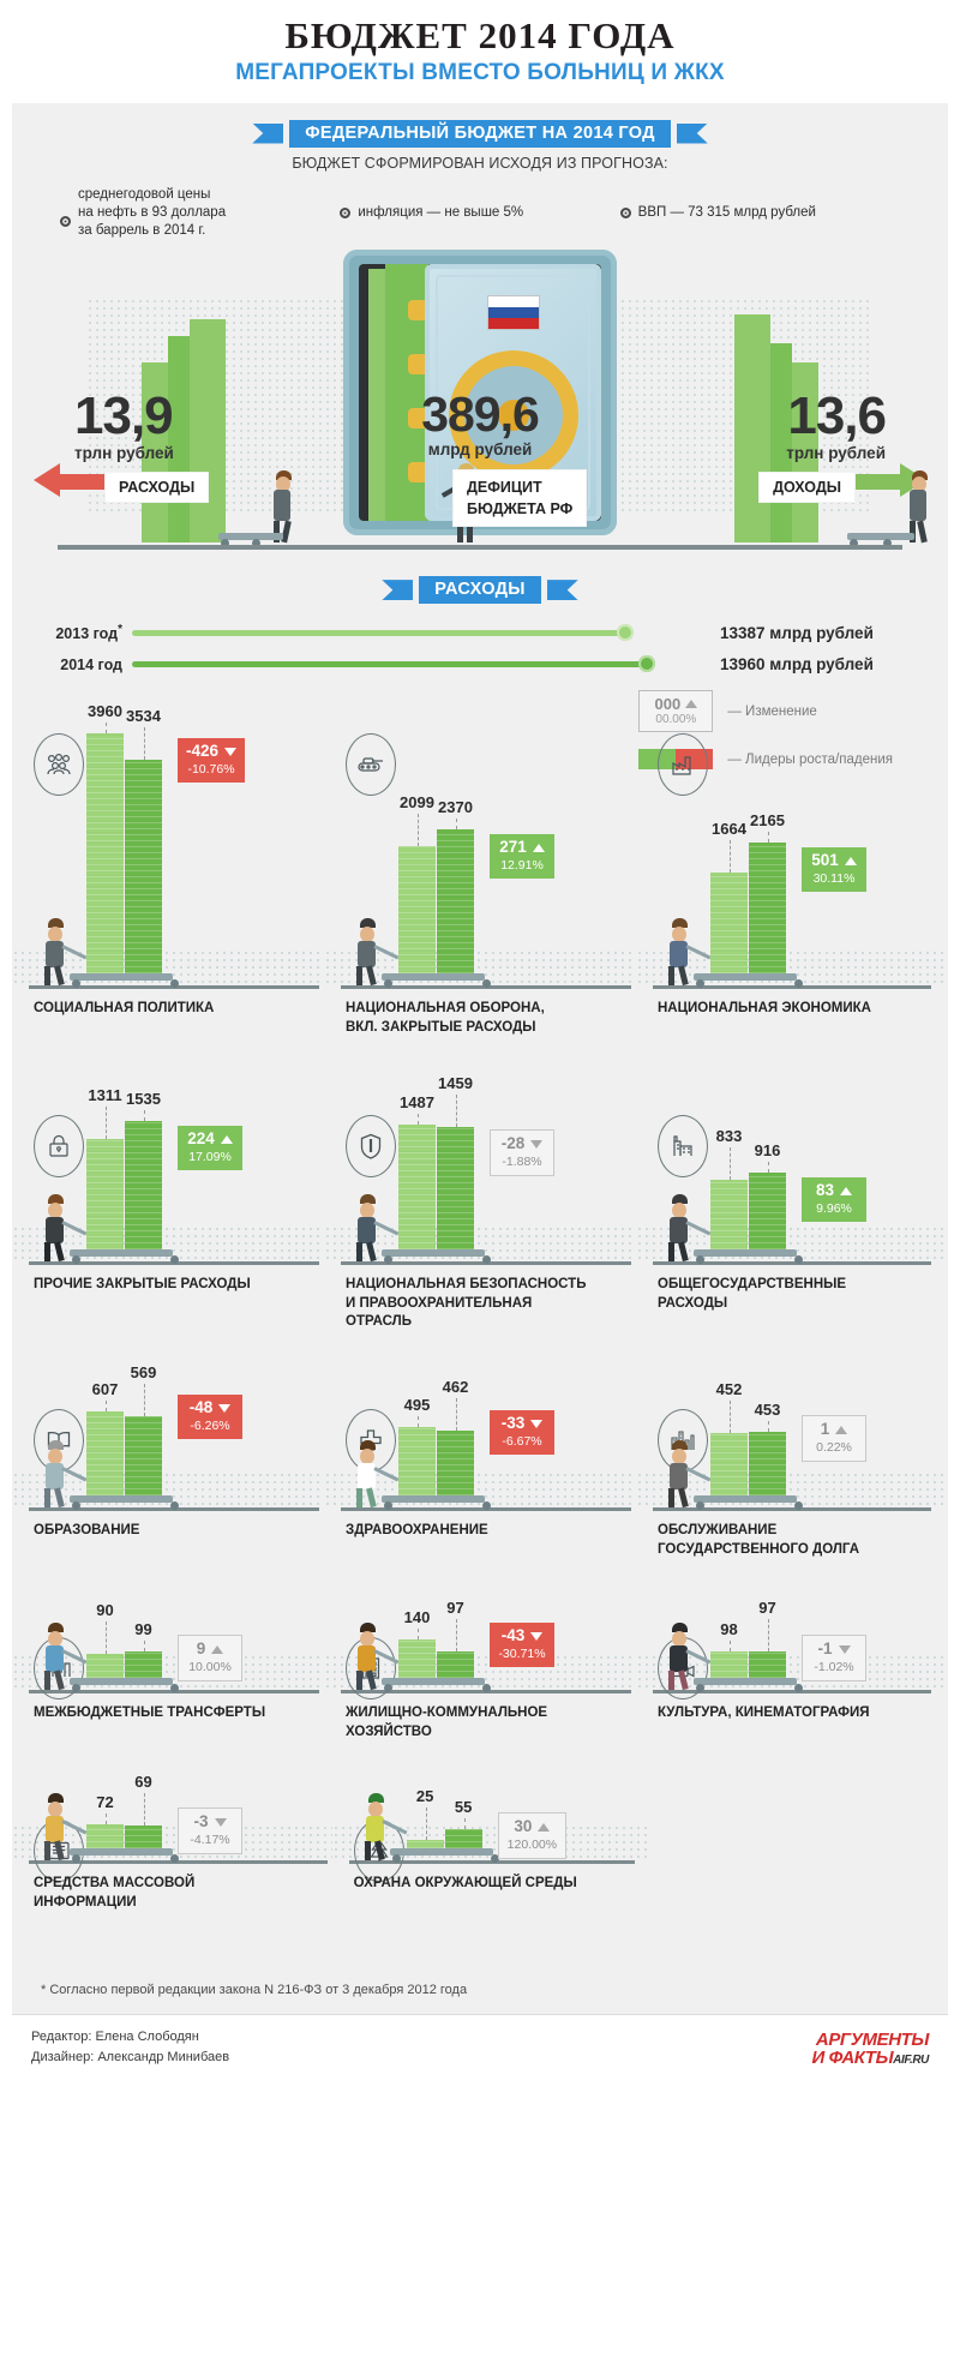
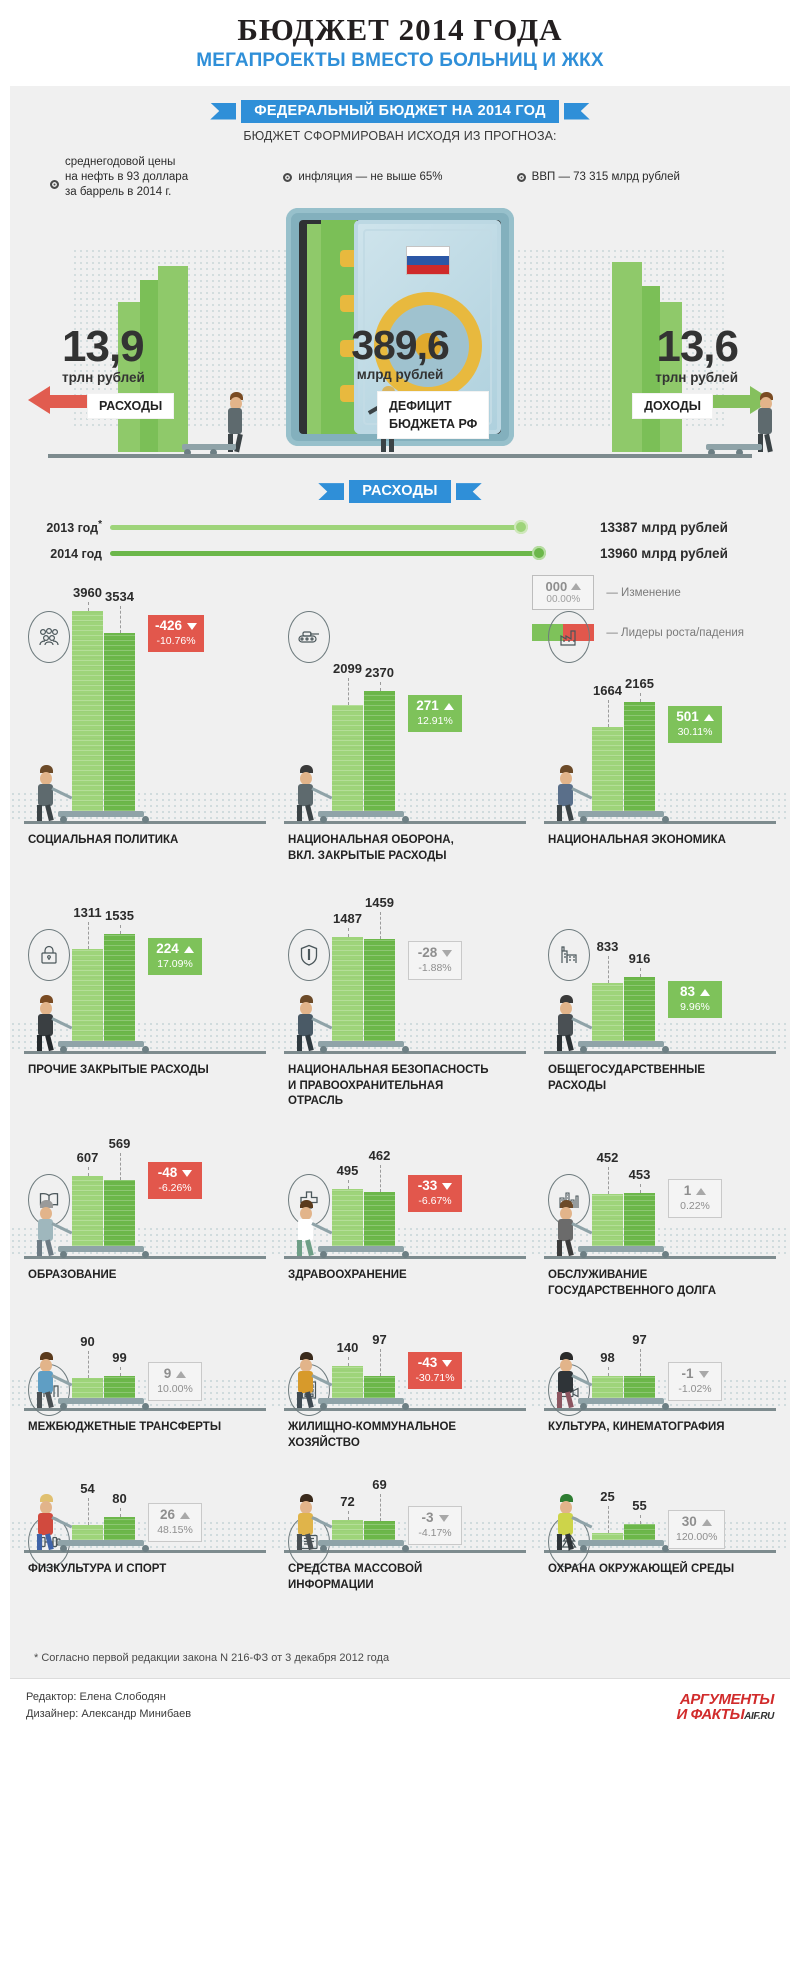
  БЮДЖЕТ 2014 ГОДА
  МЕГАПРОЕКТЫ ВМЕСТО БОЛЬНИЦ И ЖКХ
  ФЕДЕРАЛЬНЫЙ БЮДЖЕТ НА 2014 ГОД
  БЮДЖЕТ СФОРМИРОВАН ИСХОДЯ ИЗ ПРОГНОЗА:
  среднегодовой цены
  на нефть в 93 доллара
  за баррель в 2014 г.
- инфляция — не выше 5%
+ инфляция — не выше 65%
  ВВП — 73 315 млрд рублей
  13,9
  трлн рублей
  389,6
  млрд рублей
  13,6
  трлн рублей
  РАСХОДЫ
  ДЕФИЦИТ
  БЮДЖЕТА РФ
  ДОХОДЫ
  РАСХОДЫ
  2013 год*
  13387 млрд рублей
  2014 год
  13960 млрд рублей
  000
  00.00%
  — Изменение
  — Лидеры роста/падения
  3960
  3534
  -426
  -10.76%
  СОЦИАЛЬНАЯ ПОЛИТИКА
  2099
  2370
  271
  12.91%
  НАЦИОНАЛЬНАЯ ОБОРОНА,
  ВКЛ. ЗАКРЫТЫЕ РАСХОДЫ
  1664
  2165
  501
  30.11%
  НАЦИОНАЛЬНАЯ ЭКОНОМИКА
  1311
  1535
  224
  17.09%
  ПРОЧИЕ ЗАКРЫТЫЕ РАСХОДЫ
  1487
  1459
  -28
  -1.88%
  НАЦИОНАЛЬНАЯ БЕЗОПАСНОСТЬ
  И ПРАВООХРАНИТЕЛЬНАЯ
  ОТРАСЛЬ
  833
  916
  83
  9.96%
  ОБЩЕГОСУДАРСТВЕННЫЕ
  РАСХОДЫ
  607
  569
  -48
  -6.26%
  ОБРАЗОВАНИЕ
  495
  462
  -33
  -6.67%
  ЗДРАВООХРАНЕНИЕ
  452
  453
  1
  0.22%
  ОБСЛУЖИВАНИЕ
  ГОСУДАРСТВЕННОГО ДОЛГА
  90
  99
  9
  10.00%
  МЕЖБЮДЖЕТНЫЕ ТРАНСФЕРТЫ
  140
  97
  -43
  -30.71%
  ЖИЛИЩНО-КОММУНАЛЬНОЕ
  ХОЗЯЙСТВО
  98
  97
  -1
  -1.02%
  КУЛЬТУРА, КИНЕМАТОГРАФИЯ
+ 54
+ 80
+ 26
+ 48.15%
+ ФИЗКУЛЬТУРА И СПОРТ
  72
  69
  -3
  -4.17%
  СРЕДСТВА МАССОВОЙ
  ИНФОРМАЦИИ
  25
  55
  30
  120.00%
  ОХРАНА ОКРУЖАЮЩЕЙ СРЕДЫ
  * Согласно первой редакции закона N 216-ФЗ от 3 декабря 2012 года
  Редактор: Елена Слободян
  Дизайнер: Александр Минибаев
  АРГУМЕНТЫ
  И ФАКТЫAIF.RU
